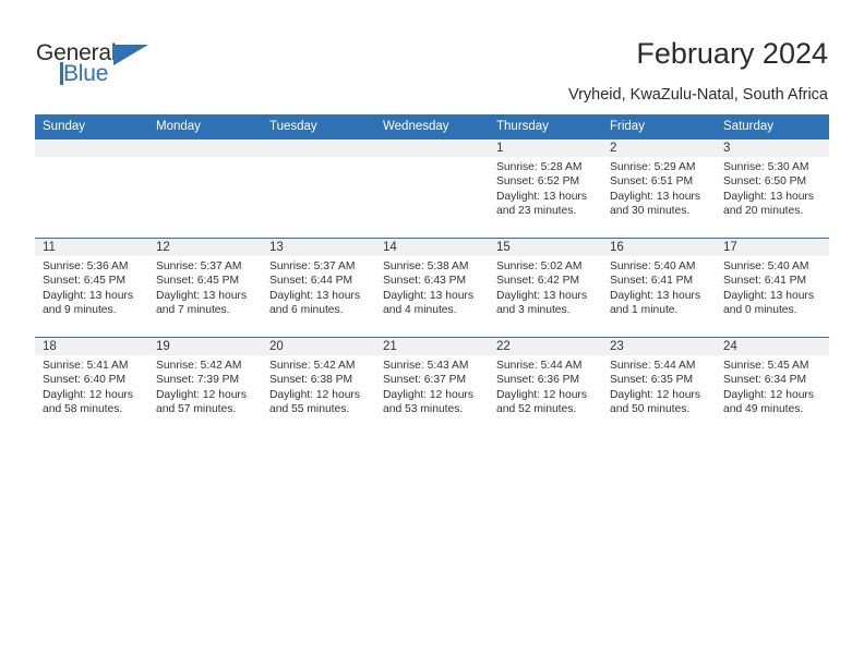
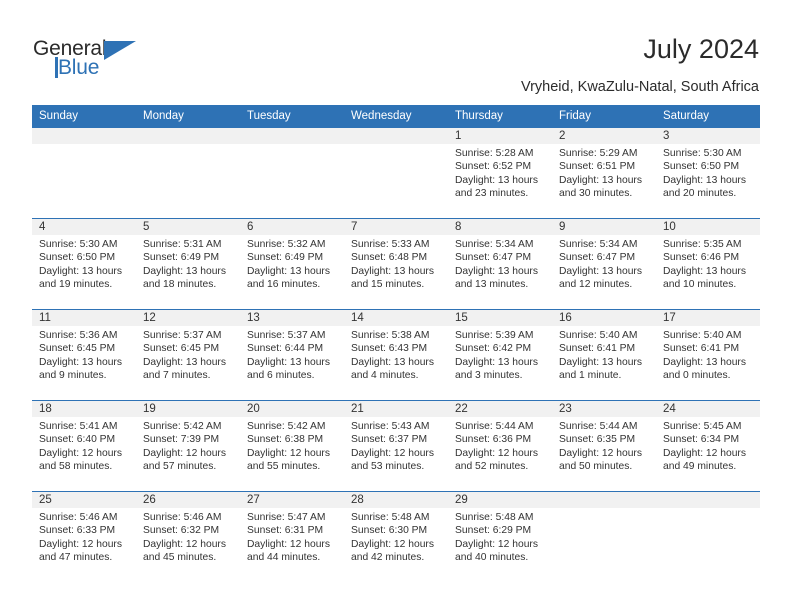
  General
  Blue
- February 2024
+ July 2024
  Vryheid, KwaZulu-Natal, South Africa
  Sunday	Monday	Tuesday	Wednesday	Thursday	Friday	Saturday
  				1Sunrise: 5:28 AMSunset: 6:52 PMDaylight: 13 hoursand 23 minutes.	2Sunrise: 5:29 AMSunset: 6:51 PMDaylight: 13 hoursand 30 minutes.	3Sunrise: 5:30 AMSunset: 6:50 PMDaylight: 13 hoursand 20 minutes.
+ 4Sunrise: 5:30 AMSunset: 6:50 PMDaylight: 13 hoursand 19 minutes.	5Sunrise: 5:31 AMSunset: 6:49 PMDaylight: 13 hoursand 18 minutes.	6Sunrise: 5:32 AMSunset: 6:49 PMDaylight: 13 hoursand 16 minutes.	7Sunrise: 5:33 AMSunset: 6:48 PMDaylight: 13 hoursand 15 minutes.	8Sunrise: 5:34 AMSunset: 6:47 PMDaylight: 13 hoursand 13 minutes.	9Sunrise: 5:34 AMSunset: 6:47 PMDaylight: 13 hoursand 12 minutes.	10Sunrise: 5:35 AMSunset: 6:46 PMDaylight: 13 hoursand 10 minutes.
- 11Sunrise: 5:36 AMSunset: 6:45 PMDaylight: 13 hoursand 9 minutes.	12Sunrise: 5:37 AMSunset: 6:45 PMDaylight: 13 hoursand 7 minutes.	13Sunrise: 5:37 AMSunset: 6:44 PMDaylight: 13 hoursand 6 minutes.	14Sunrise: 5:38 AMSunset: 6:43 PMDaylight: 13 hoursand 4 minutes.	15Sunrise: 5:02 AMSunset: 6:42 PMDaylight: 13 hoursand 3 minutes.	16Sunrise: 5:40 AMSunset: 6:41 PMDaylight: 13 hoursand 1 minute.	17Sunrise: 5:40 AMSunset: 6:41 PMDaylight: 13 hoursand 0 minutes.
+ 11Sunrise: 5:36 AMSunset: 6:45 PMDaylight: 13 hoursand 9 minutes.	12Sunrise: 5:37 AMSunset: 6:45 PMDaylight: 13 hoursand 7 minutes.	13Sunrise: 5:37 AMSunset: 6:44 PMDaylight: 13 hoursand 6 minutes.	14Sunrise: 5:38 AMSunset: 6:43 PMDaylight: 13 hoursand 4 minutes.	15Sunrise: 5:39 AMSunset: 6:42 PMDaylight: 13 hoursand 3 minutes.	16Sunrise: 5:40 AMSunset: 6:41 PMDaylight: 13 hoursand 1 minute.	17Sunrise: 5:40 AMSunset: 6:41 PMDaylight: 13 hoursand 0 minutes.
  18Sunrise: 5:41 AMSunset: 6:40 PMDaylight: 12 hoursand 58 minutes.	19Sunrise: 5:42 AMSunset: 7:39 PMDaylight: 12 hoursand 57 minutes.	20Sunrise: 5:42 AMSunset: 6:38 PMDaylight: 12 hoursand 55 minutes.	21Sunrise: 5:43 AMSunset: 6:37 PMDaylight: 12 hoursand 53 minutes.	22Sunrise: 5:44 AMSunset: 6:36 PMDaylight: 12 hoursand 52 minutes.	23Sunrise: 5:44 AMSunset: 6:35 PMDaylight: 12 hoursand 50 minutes.	24Sunrise: 5:45 AMSunset: 6:34 PMDaylight: 12 hoursand 49 minutes.
+ 25Sunrise: 5:46 AMSunset: 6:33 PMDaylight: 12 hoursand 47 minutes.	26Sunrise: 5:46 AMSunset: 6:32 PMDaylight: 12 hoursand 45 minutes.	27Sunrise: 5:47 AMSunset: 6:31 PMDaylight: 12 hoursand 44 minutes.	28Sunrise: 5:48 AMSunset: 6:30 PMDaylight: 12 hoursand 42 minutes.	29Sunrise: 5:48 AMSunset: 6:29 PMDaylight: 12 hoursand 40 minutes.
